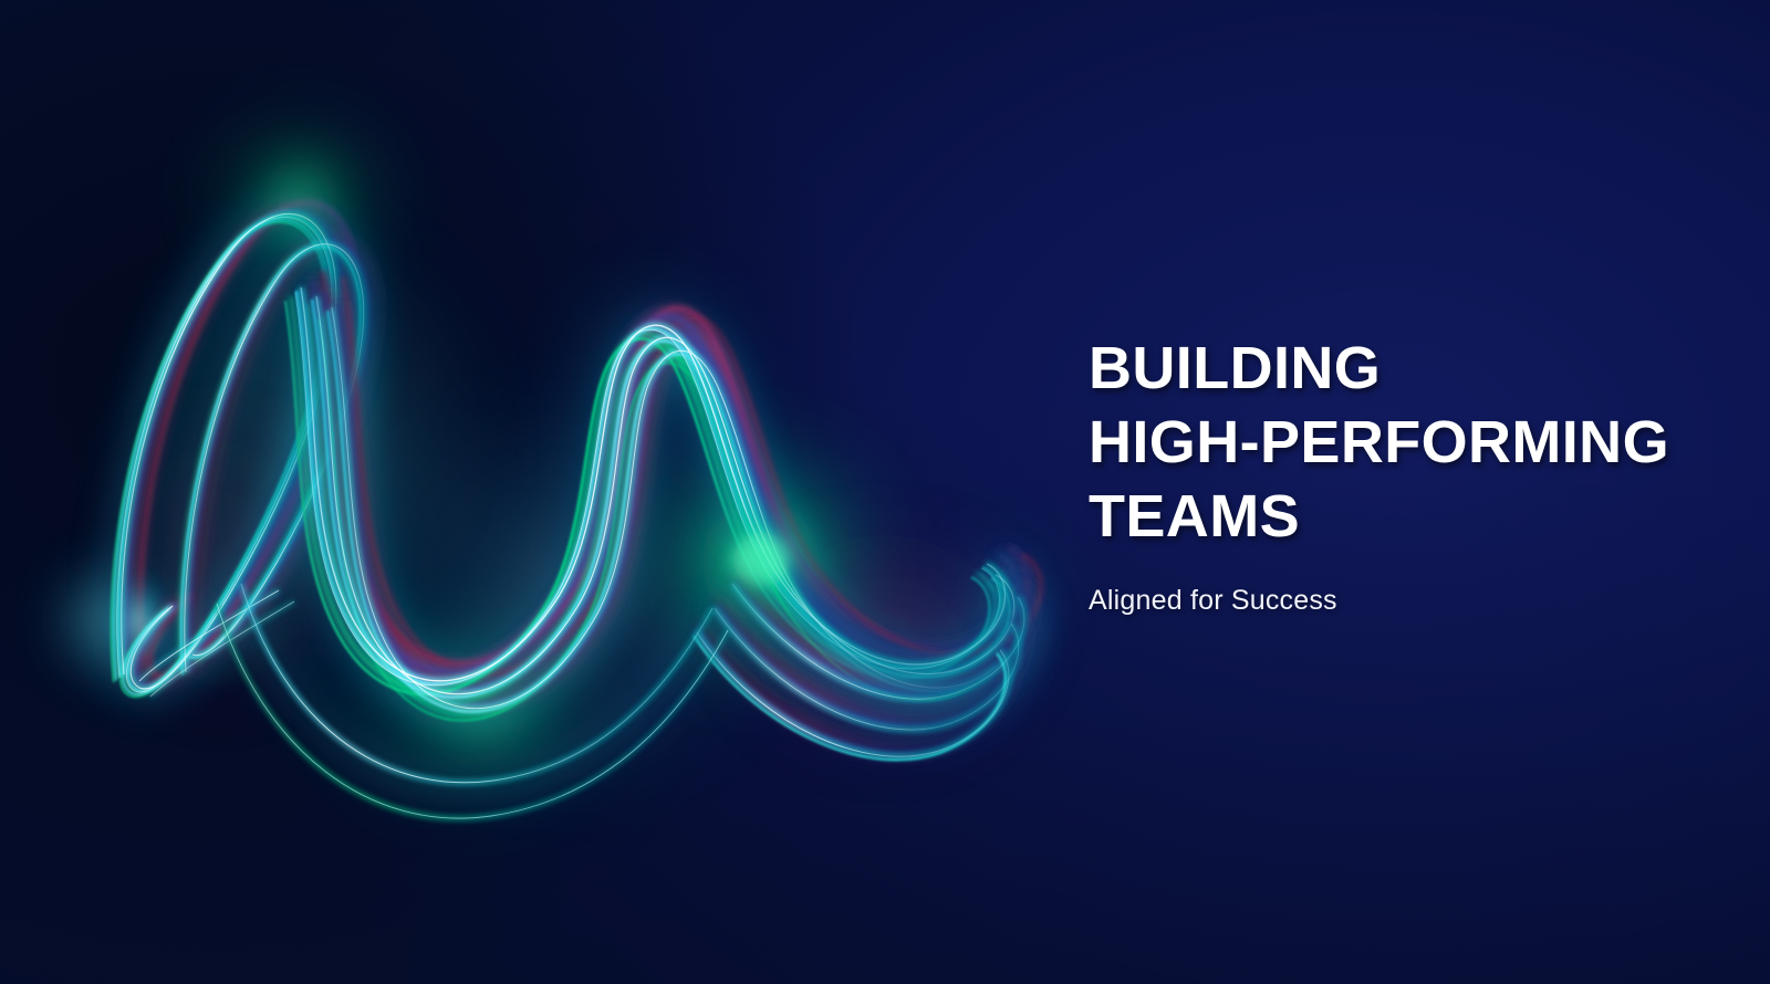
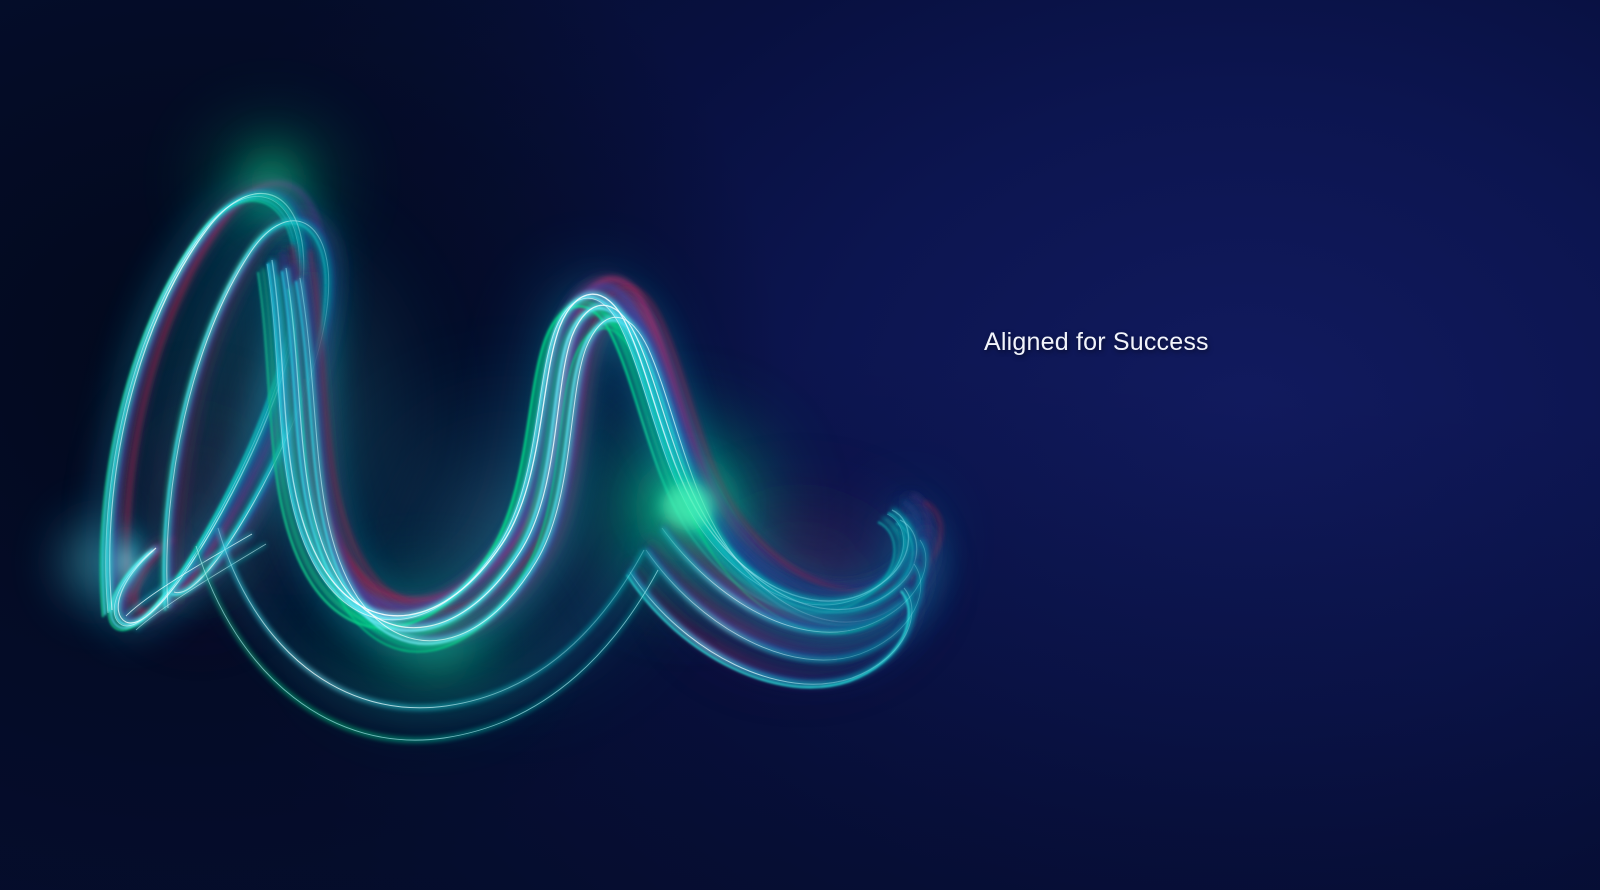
- BUILDING
- HIGH-PERFORMING
- TEAMS
  Aligned for Success
